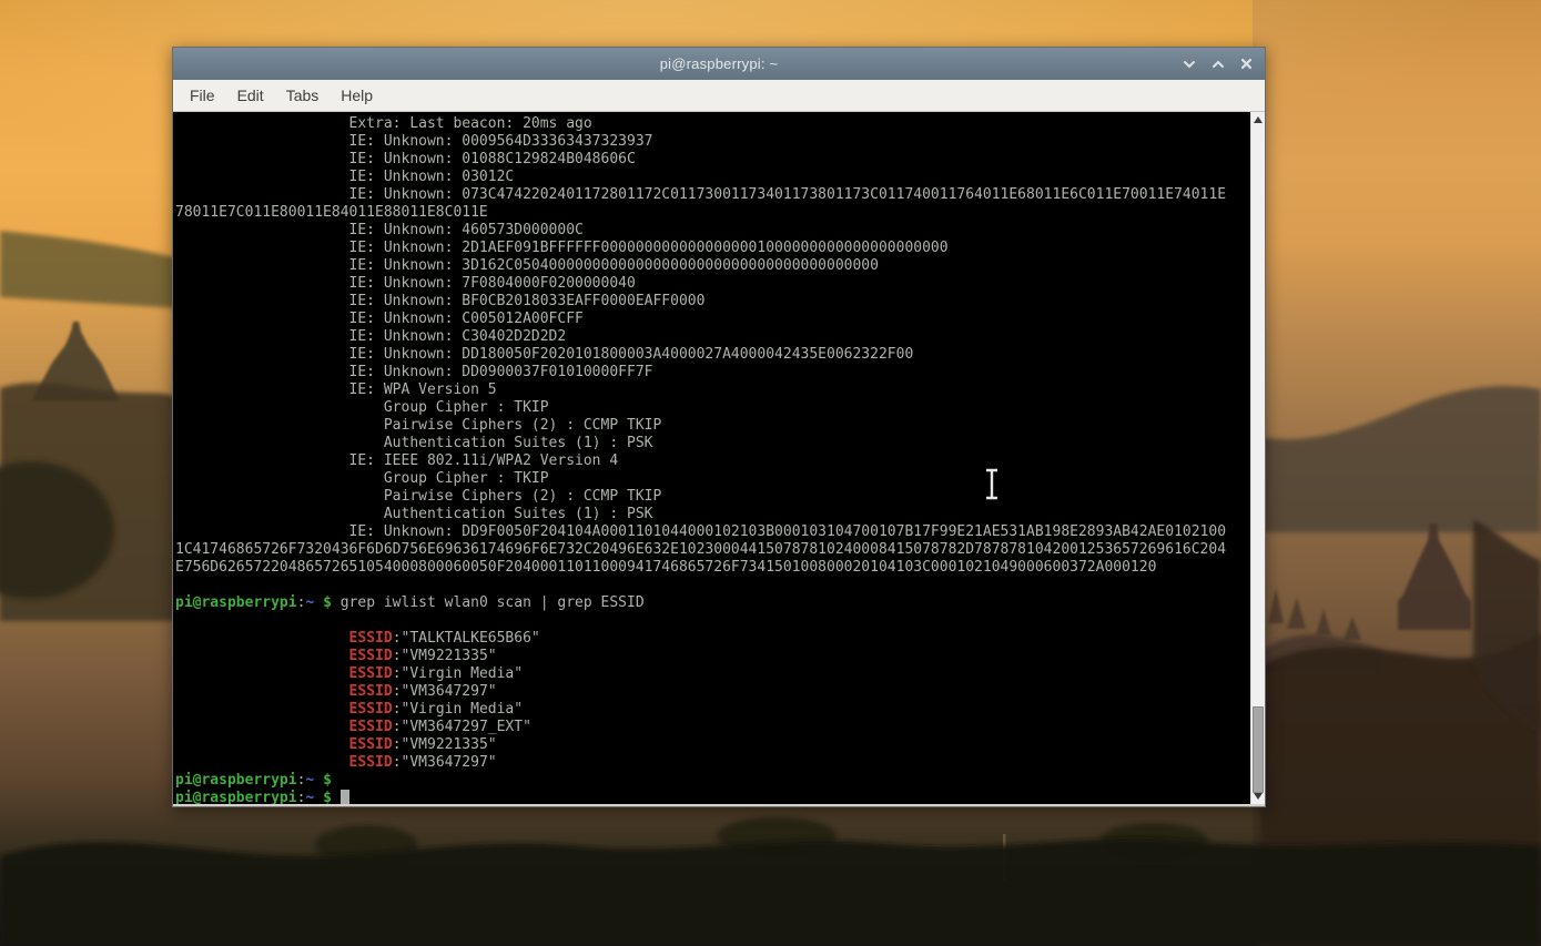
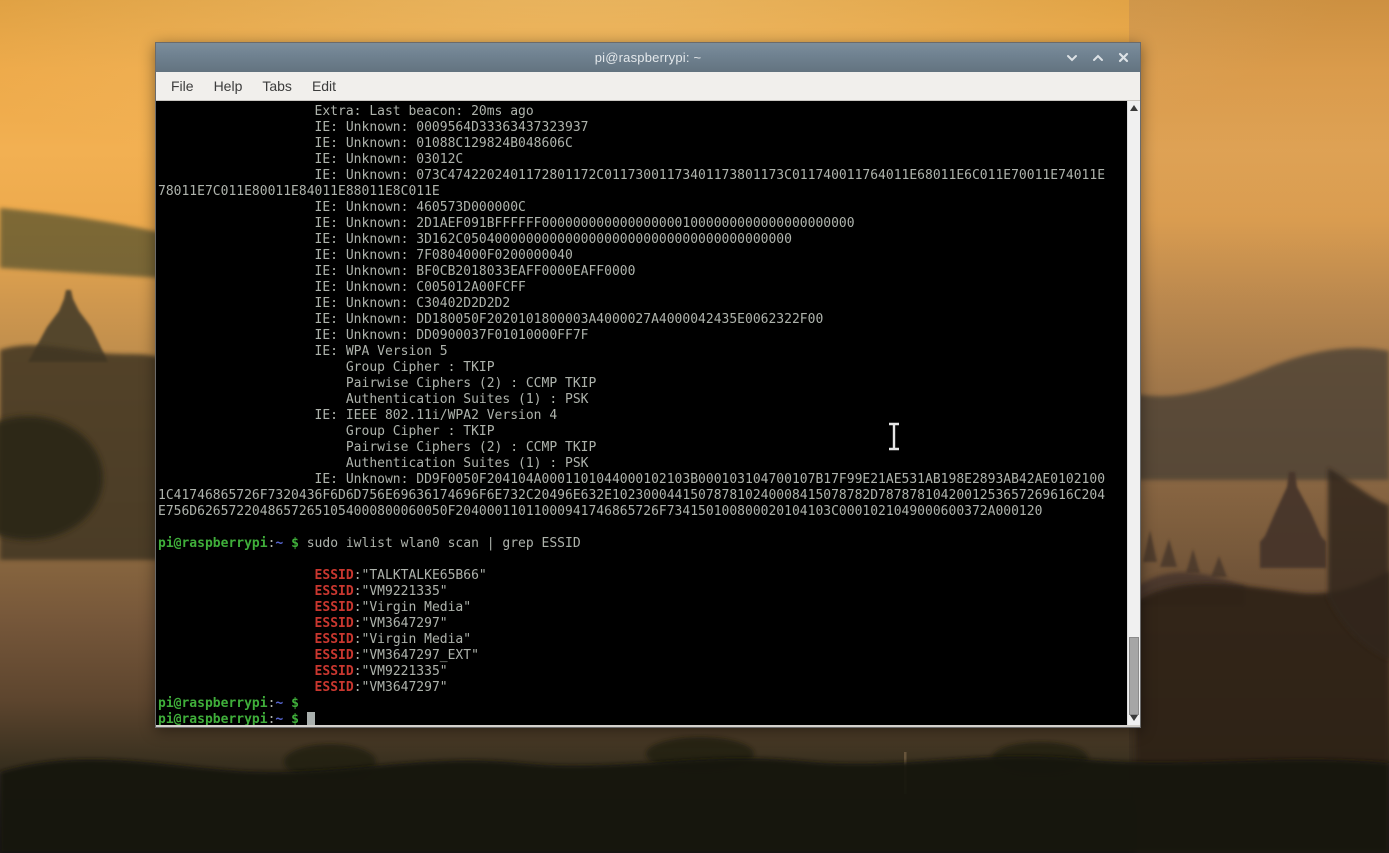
  pi@raspberrypi: ~
  File
- Edit
+ Help
  Tabs
- Help
+ Edit
  Extra: Last beacon: 20ms ago
  IE: Unknown: 0009564D33363437323937
  IE: Unknown: 01088C129824B048606C
  IE: Unknown: 03012C
  IE: Unknown: 073C4742202401172801172C01173001173401173801173C011740011764011E68011E6C011E70011E74011E
  78011E7C011E80011E84011E88011E8C011E
  IE: Unknown: 460573D000000C
  IE: Unknown: 2D1AEF091BFFFFFF0000000000000000001000000000000000000000
  IE: Unknown: 3D162C050400000000000000000000000000000000000000
  IE: Unknown: 7F0804000F0200000040
  IE: Unknown: BF0CB2018033EAFF0000EAFF0000
  IE: Unknown: C005012A00FCFF
  IE: Unknown: C30402D2D2D2
  IE: Unknown: DD180050F2020101800003A4000027A4000042435E0062322F00
  IE: Unknown: DD0900037F01010000FF7F
  IE: WPA Version 5
  Group Cipher : TKIP
  Pairwise Ciphers (2) : CCMP TKIP
  Authentication Suites (1) : PSK
  IE: IEEE 802.11i/WPA2 Version 4
  Group Cipher : TKIP
  Pairwise Ciphers (2) : CCMP TKIP
  Authentication Suites (1) : PSK
  IE: Unknown: DD9F0050F204104A0001101044000102103B000103104700107B17F99E21AE531AB198E2893AB42AE0102100
  1C41746865726F7320436F6D6D756E69636174696F6E732C20496E632E102300044150787810240008415078782D7878781042001253657269616C204
  E756D62657220486572651054000800060050F20400011011000941746865726F734150100800020104103C0001021049000600372A000120
- pi@raspberrypi:~ $ grep iwlist wlan0 scan | grep ESSID
+ pi@raspberrypi:~ $ sudo iwlist wlan0 scan | grep ESSID
  ESSID:"TALKTALKE65B66"
  ESSID:"VM9221335"
  ESSID:"Virgin Media"
  ESSID:"VM3647297"
  ESSID:"Virgin Media"
  ESSID:"VM3647297_EXT"
  ESSID:"VM9221335"
  ESSID:"VM3647297"
  pi@raspberrypi:~ $
  pi@raspberrypi:~ $
